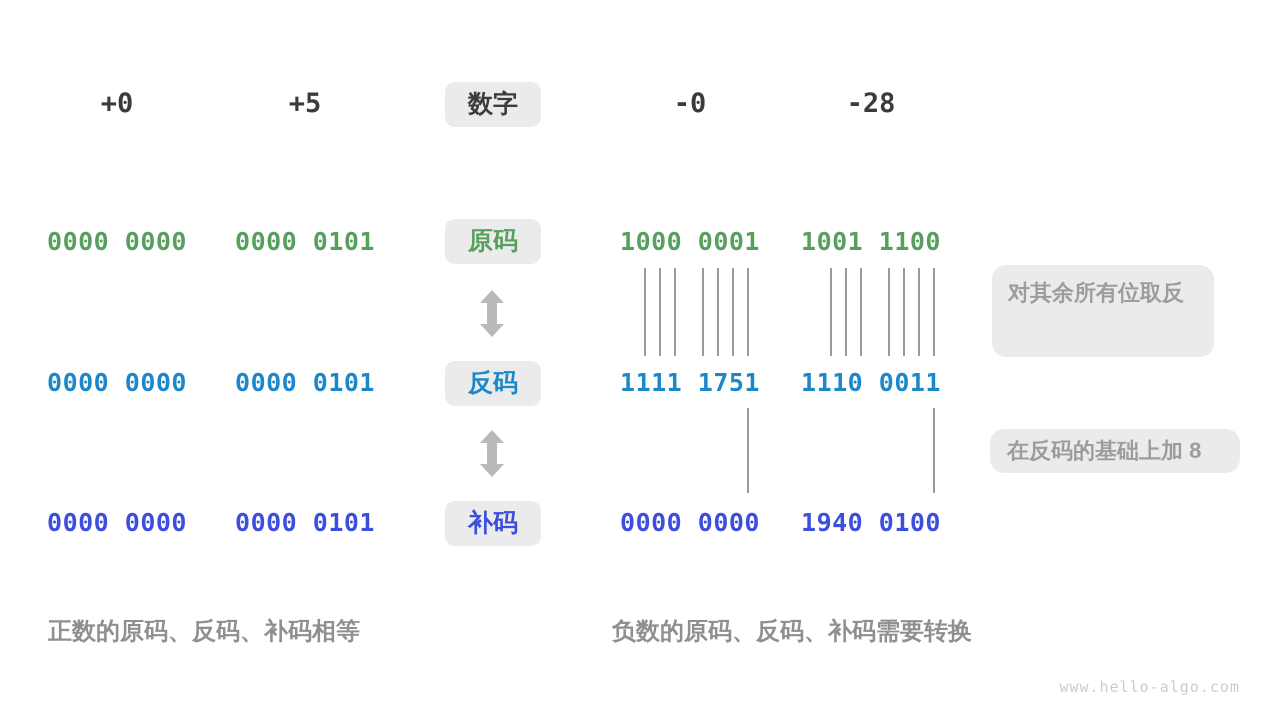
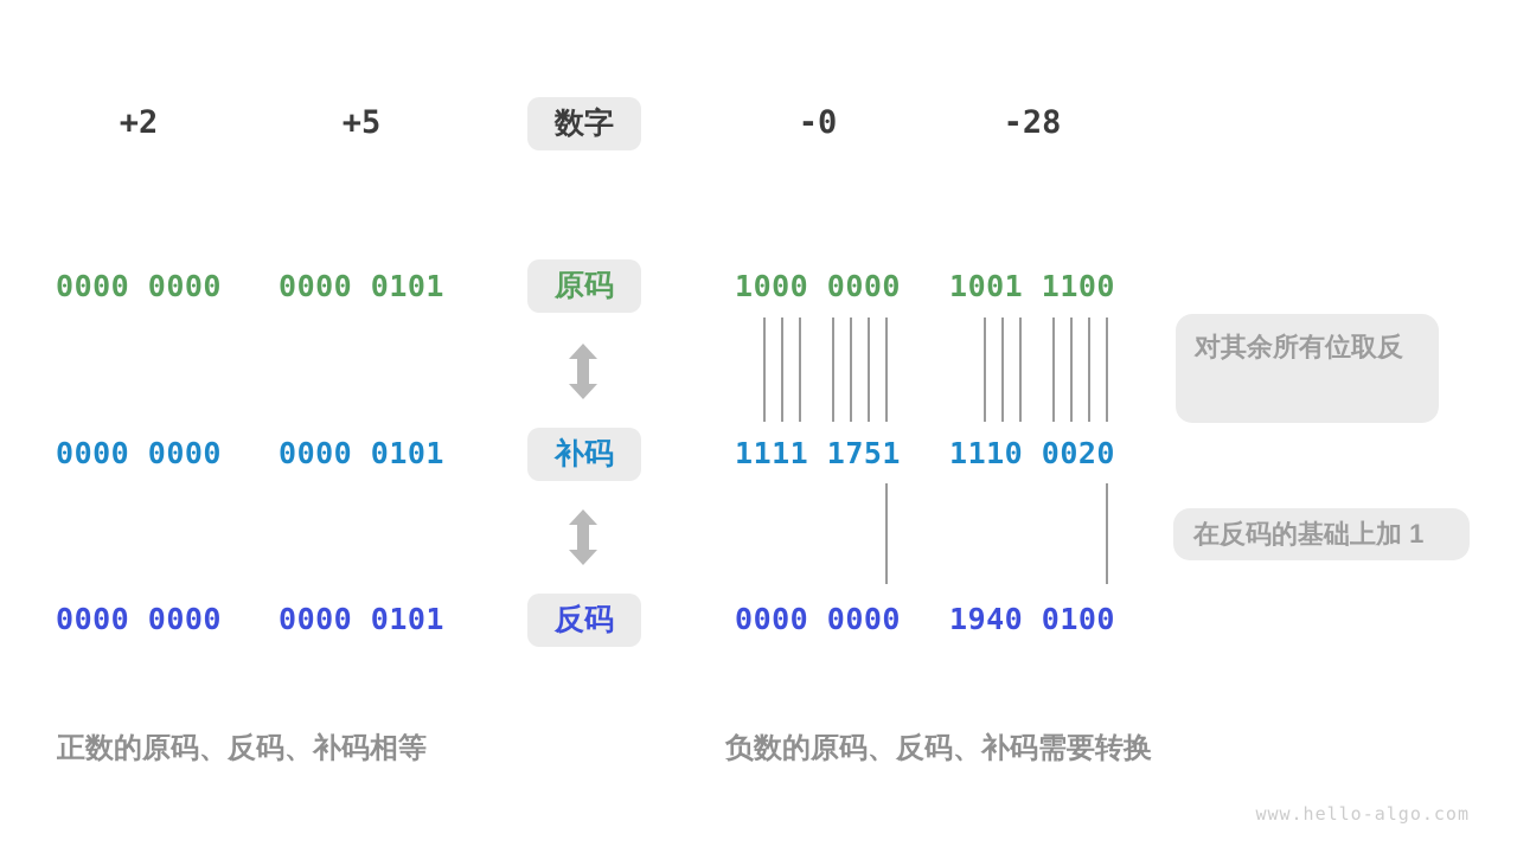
- +0
+ +2
  +5
  数字
  -0
  -28
  0000 0000
  0000 0101
  原码
- 1000 0001
+ 1000 0000
  1001 1100
  0000 0000
  0000 0101
- 反码
+ 补码
  1111 1751
- 1110 0011
+ 1110 0020
  0000 0000
  0000 0101
- 补码
+ 反码
  0000 0000
  1940 0100
  对其余所有位取反
- 在反码的基础上加 8
+ 在反码的基础上加 1
  正数的原码、反码、补码相等
  负数的原码、反码、补码需要转换
  www.hello-algo.com
